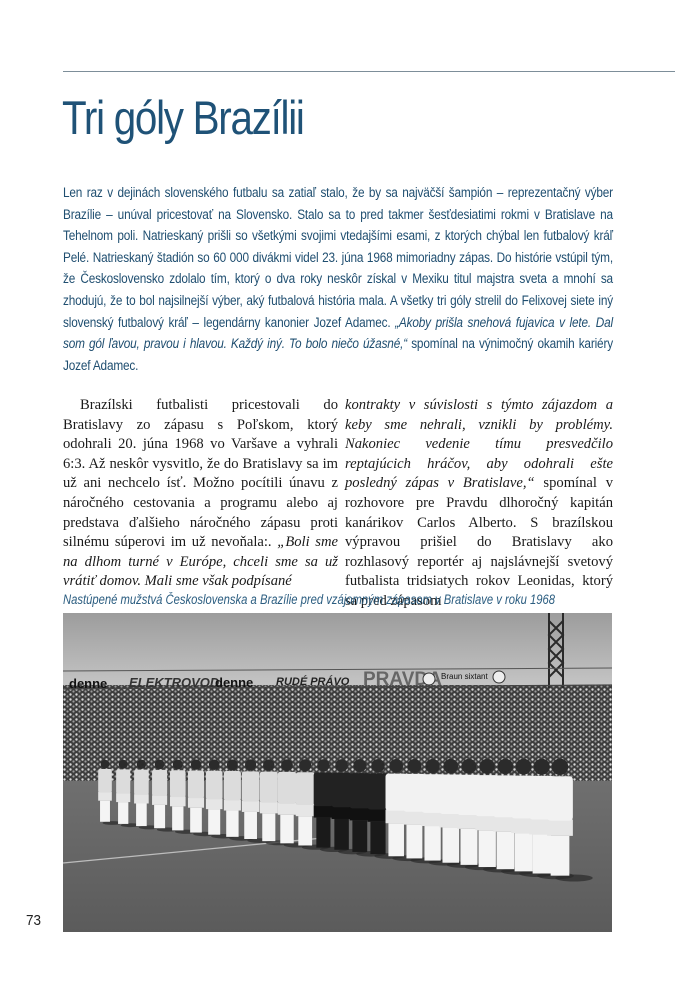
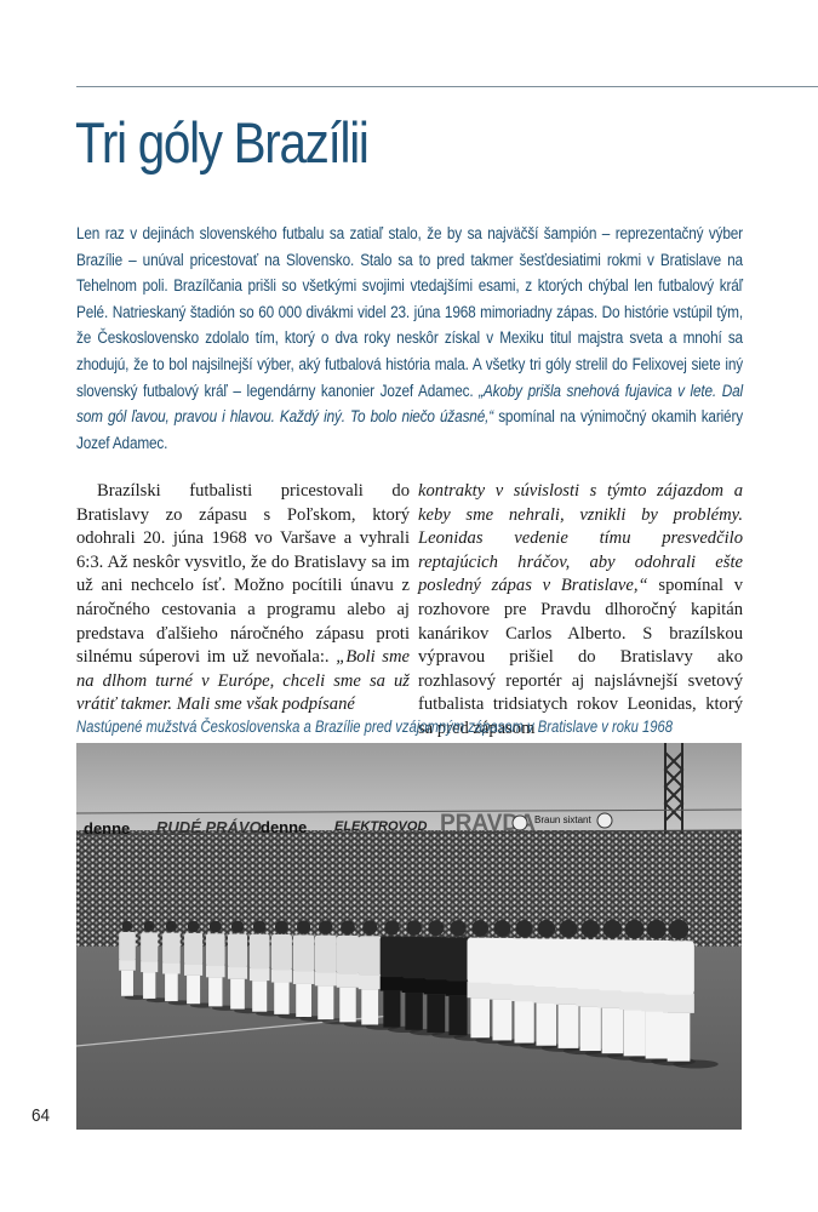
  Tri góly Brazílii
- Len raz v dejinách slovenského futbalu sa zatiaľ stalo, že by sa najväčší šampión – reprezentačný výber Brazílie – unúval pricestovať na Slovensko. Stalo sa to pred takmer šesťdesiatimi rokmi v Bratislave na Tehelnom poli. Natrieskaný prišli so všetkými svojimi vtedajšími esami, z ktorých chýbal len futbalový kráľ Pelé. Natrieskaný štadión so 60 000 divákmi videl 23. júna 1968 mimoriadny zápas. Do histórie vstúpil tým, že Československo zdolalo tím, ktorý o dva roky neskôr získal v Mexiku titul majstra sveta a mnohí sa zhodujú, že to bol najsilnejší výber, aký futbalová história mala. A všetky tri góly strelil do Felixovej siete iný slovenský futbalový kráľ – legendárny kanonier Jozef Adamec. „Akoby prišla snehová fujavica v lete. Dal som gól ľavou, pravou i hlavou. Každý iný. To bolo niečo úžasné,“ spomínal na výnimočný okamih kariéry Jozef Adamec.
+ Len raz v dejinách slovenského futbalu sa zatiaľ stalo, že by sa najväčší šampión – reprezentačný výber Brazílie – unúval pricestovať na Slovensko. Stalo sa to pred takmer šesťdesiatimi rokmi v Bratislave na Tehelnom poli. Brazílčania prišli so všetkými svojimi vtedajšími esami, z ktorých chýbal len futbalový kráľ Pelé. Natrieskaný štadión so 60 000 divákmi videl 23. júna 1968 mimoriadny zápas. Do histórie vstúpil tým, že Československo zdolalo tím, ktorý o dva roky neskôr získal v Mexiku titul majstra sveta a mnohí sa zhodujú, že to bol najsilnejší výber, aký futbalová história mala. A všetky tri góly strelil do Felixovej siete iný slovenský futbalový kráľ – legendárny kanonier Jozef Adamec. „Akoby prišla snehová fujavica v lete. Dal som gól ľavou, pravou i hlavou. Každý iný. To bolo niečo úžasné,“ spomínal na výnimočný okamih kariéry Jozef Adamec.
- Brazílski futbalisti pricestovali do Bratislavy zo zápasu s Poľskom, ktorý odohrali 20. júna 1968 vo Varšave a vyhrali 6:3. Až neskôr vysvitlo, že do Bratislavy sa im už ani nechcelo ísť. Možno pocítili únavu z náročného cestovania a programu alebo aj predstava ďalšieho náročného zápasu proti silnému súperovi im už nevoňala:. „Boli sme na dlhom turné v Európe, chceli sme sa už vrátiť domov. Mali sme však podpísané
+ Brazílski futbalisti pricestovali do Bratislavy zo zápasu s Poľskom, ktorý odohrali 20. júna 1968 vo Varšave a vyhrali 6:3. Až neskôr vysvitlo, že do Bratislavy sa im už ani nechcelo ísť. Možno pocítili únavu z náročného cestovania a programu alebo aj predstava ďalšieho náročného zápasu proti silnému súperovi im už nevoňala:. „Boli sme na dlhom turné v Európe, chceli sme sa už vrátiť takmer. Mali sme však podpísané
- kontrakty v súvislosti s týmto zájazdom a keby sme nehrali, vznikli by problémy. Nakoniec vedenie tímu presvedčilo reptajúcich hráčov, aby odohrali ešte posledný zápas v Bratislave,“ spomínal v rozhovore pre Pravdu dlhoročný kapitán kanárikov Carlos Alberto. S brazílskou výpravou prišiel do Bratislavy ako rozhlasový reportér aj najslávnejší svetový futbalista tridsiatych rokov Leonidas, ktorý sa pred zápasom
+ kontrakty v súvislosti s týmto zájazdom a keby sme nehrali, vznikli by problémy. Leonidas vedenie tímu presvedčilo reptajúcich hráčov, aby odohrali ešte posledný zápas v Bratislave,“ spomínal v rozhovore pre Pravdu dlhoročný kapitán kanárikov Carlos Alberto. S brazílskou výpravou prišiel do Bratislavy ako rozhlasový reportér aj najslávnejší svetový futbalista tridsiatych rokov Leonidas, ktorý sa pred zápasom
  Nastúpené mužstvá Československa a Brazílie pred vzájomným zápasom v Bratislave v roku 1968
  denne
- ELEKTROVOD
+ RUDÉ PRÁVO
  denne
- RUDÉ PRÁVO
+ ELEKTROVOD
  PRAVD
  Braun sixtant
- 73
+ 64
